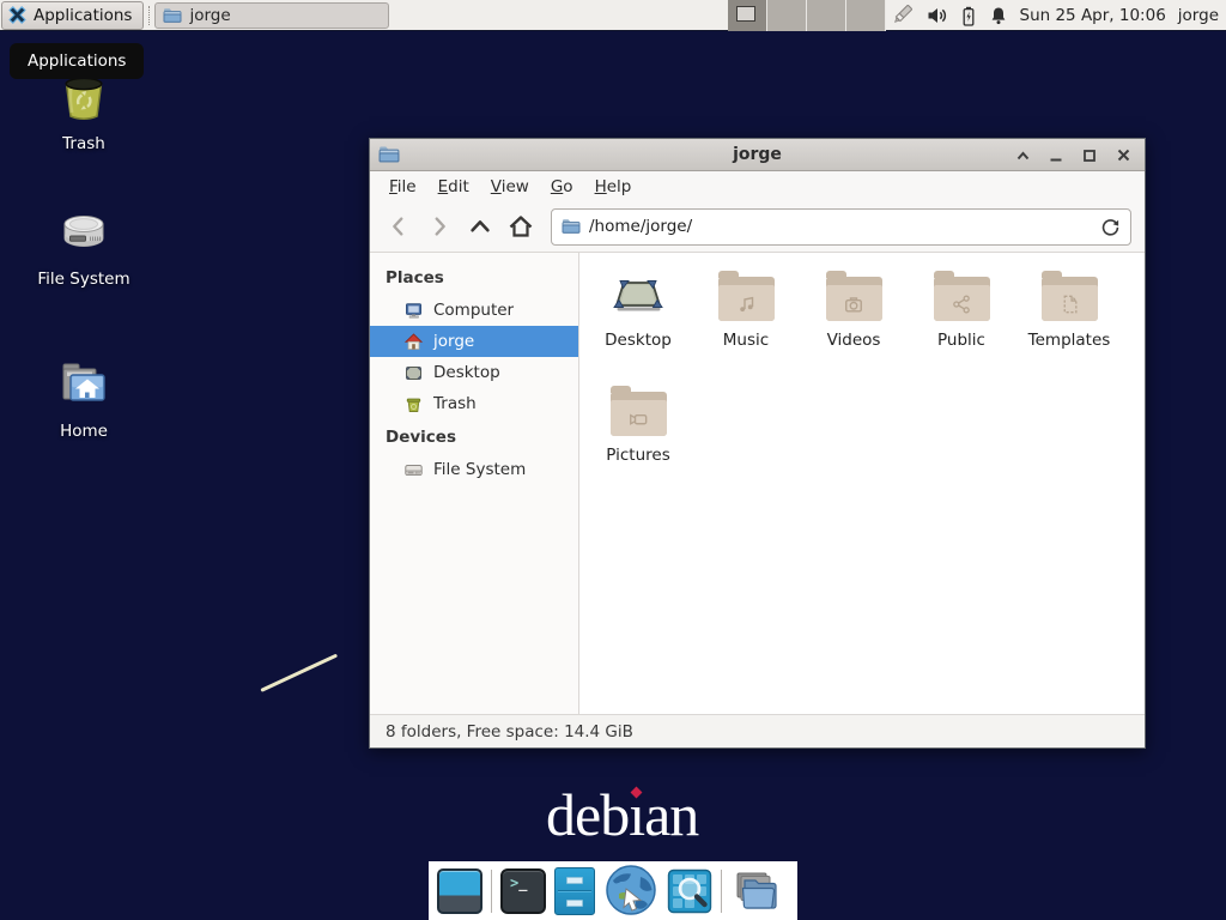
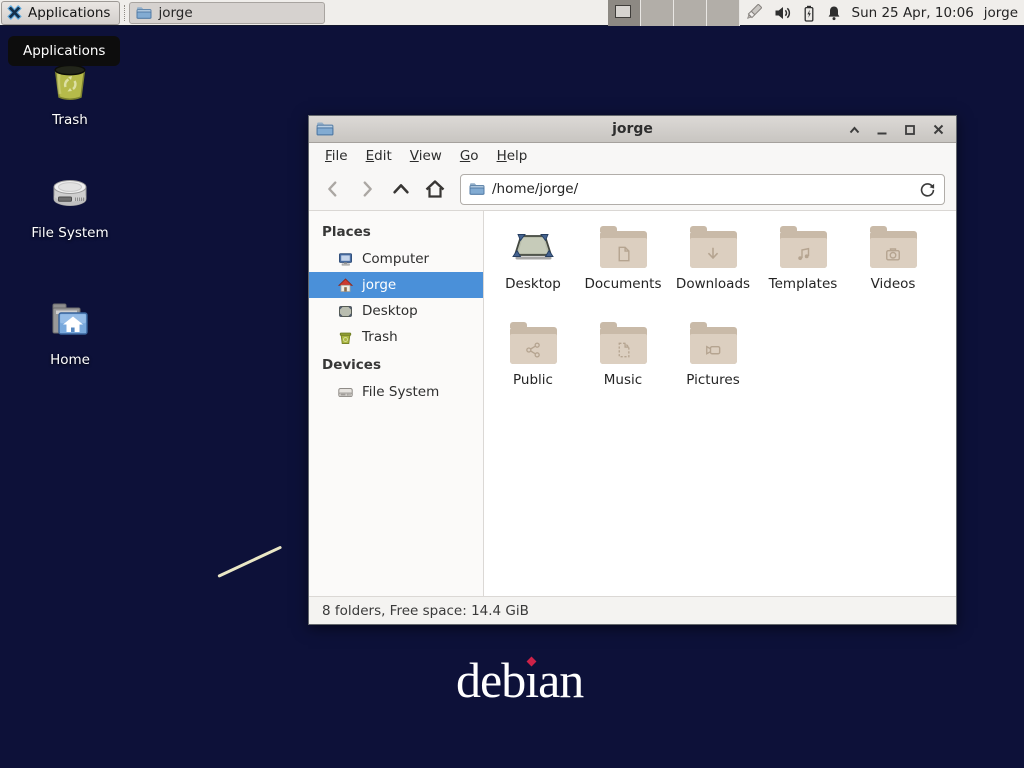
  debıan
  Trash
  File System
  Home
  Applications
  jorge
  Sun 25 Apr, 10:06
  jorge
  Applications
  jorge
  File
  Edit
  View
  Go
  Help
  /home/jorge/
  Places
  Computer
  jorge
  Desktop
  Trash
  Devices
  File System
  Desktop
+ Documents
+ Downloads
- Music
+ Templates
  Videos
  Public
- Templates
+ Music
  Pictures
  8 folders, Free space: 14.4 GiB
- >_
